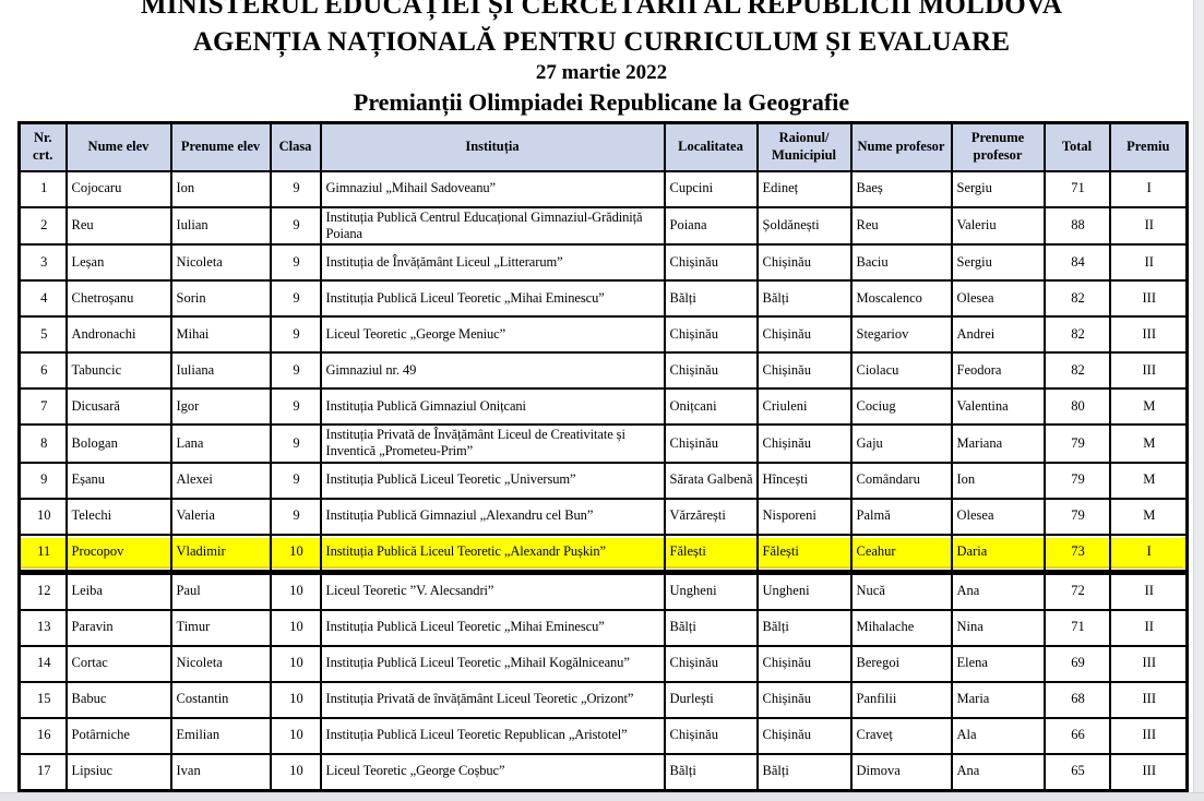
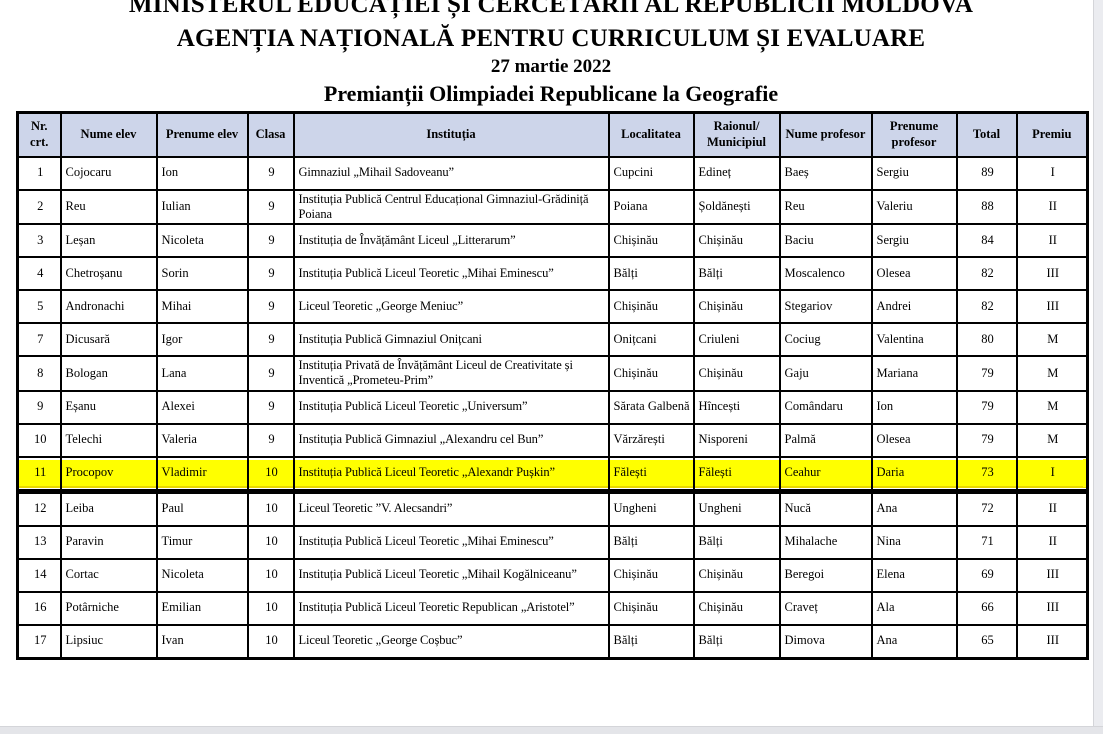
  MINISTERUL EDUCAȚIEI ȘI CERCETĂRII AL REPUBLICII MOLDOVA
  AGENȚIA NAȚIONALĂ PENTRU CURRICULUM ȘI EVALUARE
  27 martie 2022
  Premianții Olimpiadei Republicane la Geografie
  Nr. crt.	Nume elev	Prenume elev	Clasa	Instituția	Localitatea	Raionul/ Municipiul	Nume profesor	Prenume profesor	Total	Premiu
- 1	Cojocaru	Ion	9	Gimnaziul „Mihail Sadoveanu”	Cupcini	Edineț	Baeș	Sergiu	71	I
+ 1	Cojocaru	Ion	9	Gimnaziul „Mihail Sadoveanu”	Cupcini	Edineț	Baeș	Sergiu	89	I
  2	Reu	Iulian	9	Instituția Publică Centrul Educațional Gimnaziul-Grădiniță Poiana	Poiana	Șoldănești	Reu	Valeriu	88	II
  3	Leșan	Nicoleta	9	Instituția de Învățământ Liceul „Litterarum”	Chișinău	Chișinău	Baciu	Sergiu	84	II
  4	Chetroșanu	Sorin	9	Instituția Publică Liceul Teoretic „Mihai Eminescu”	Bălți	Bălți	Moscalenco	Olesea	82	III
  5	Andronachi	Mihai	9	Liceul Teoretic „George Meniuc”	Chișinău	Chișinău	Stegariov	Andrei	82	III
- 6	Tabuncic	Iuliana	9	Gimnaziul nr. 49	Chișinău	Chișinău	Ciolacu	Feodora	82	III
  7	Dicusară	Igor	9	Instituția Publică Gimnaziul Onițcani	Onițcani	Criuleni	Cociug	Valentina	80	M
  8	Bologan	Lana	9	Instituția Privată de Învățământ Liceul de Creativitate și Inventică „Prometeu-Prim”	Chișinău	Chișinău	Gaju	Mariana	79	M
  9	Eșanu	Alexei	9	Instituția Publică Liceul Teoretic „Universum”	Sărata Galbenă	Hîncești	Comândaru	Ion	79	M
  10	Telechi	Valeria	9	Instituția Publică Gimnaziul „Alexandru cel Bun”	Vărzărești	Nisporeni	Palmă	Olesea	79	M
  11	Procopov	Vladimir	10	Instituția Publică Liceul Teoretic „Alexandr Pușkin”	Fălești	Fălești	Ceahur	Daria	73	I
  12	Leiba	Paul	10	Liceul Teoretic ”V. Alecsandri”	Ungheni	Ungheni	Nucă	Ana	72	II
  13	Paravin	Timur	10	Instituția Publică Liceul Teoretic „Mihai Eminescu”	Bălți	Bălți	Mihalache	Nina	71	II
  14	Cortac	Nicoleta	10	Instituția Publică Liceul Teoretic „Mihail Kogălniceanu”	Chișinău	Chișinău	Beregoi	Elena	69	III
- 15	Babuc	Costantin	10	Instituția Privată de învățământ Liceul Teoretic „Orizont”	Durlești	Chișinău	Panfilii	Maria	68	III
  16	Potârniche	Emilian	10	Instituția Publică Liceul Teoretic Republican „Aristotel”	Chișinău	Chișinău	Craveț	Ala	66	III
  17	Lipsiuc	Ivan	10	Liceul Teoretic „George Coșbuc”	Bălți	Bălți	Dimova	Ana	65	III
